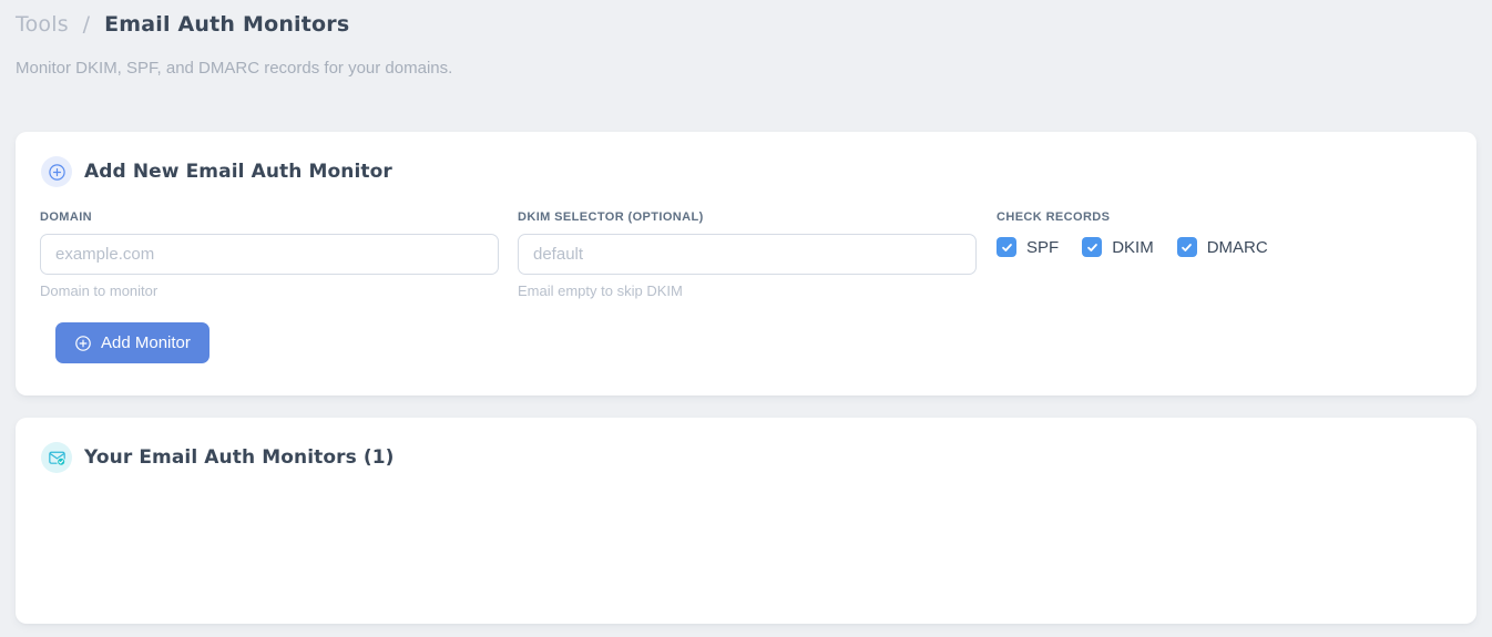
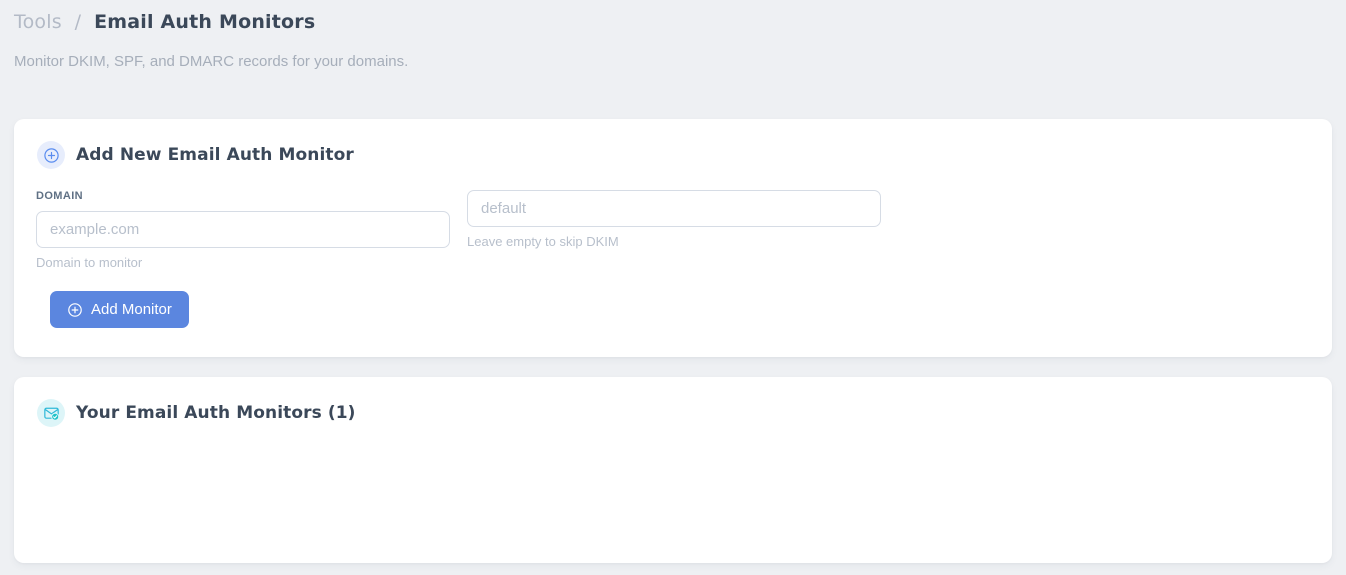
  Tools / Email Auth Monitors
  Monitor DKIM, SPF, and DMARC records for your domains.
  Add New Email Auth Monitor
  DOMAIN
  example.com
  Domain to monitor
- DKIM SELECTOR (OPTIONAL)
  default
- Email empty to skip DKIM
+ Leave empty to skip DKIM
- CHECK RECORDS
- SPF
- DKIM
- DMARC
  Add Monitor
  Your Email Auth Monitors (1)
